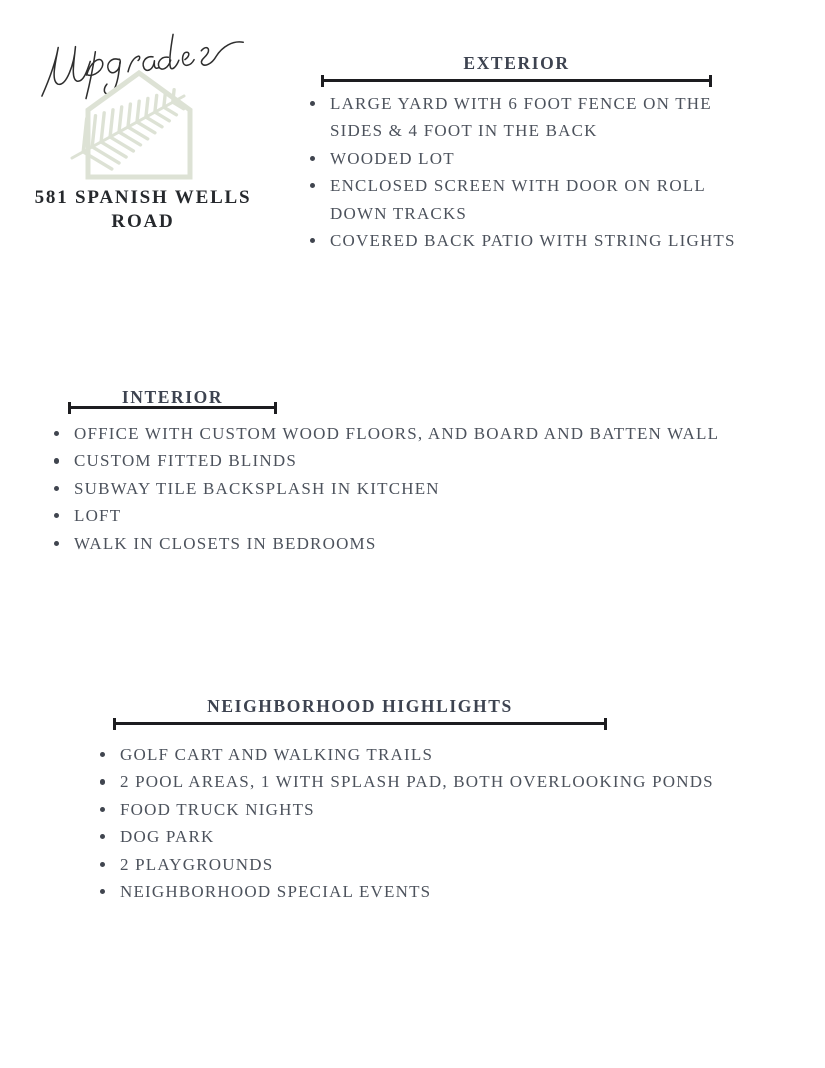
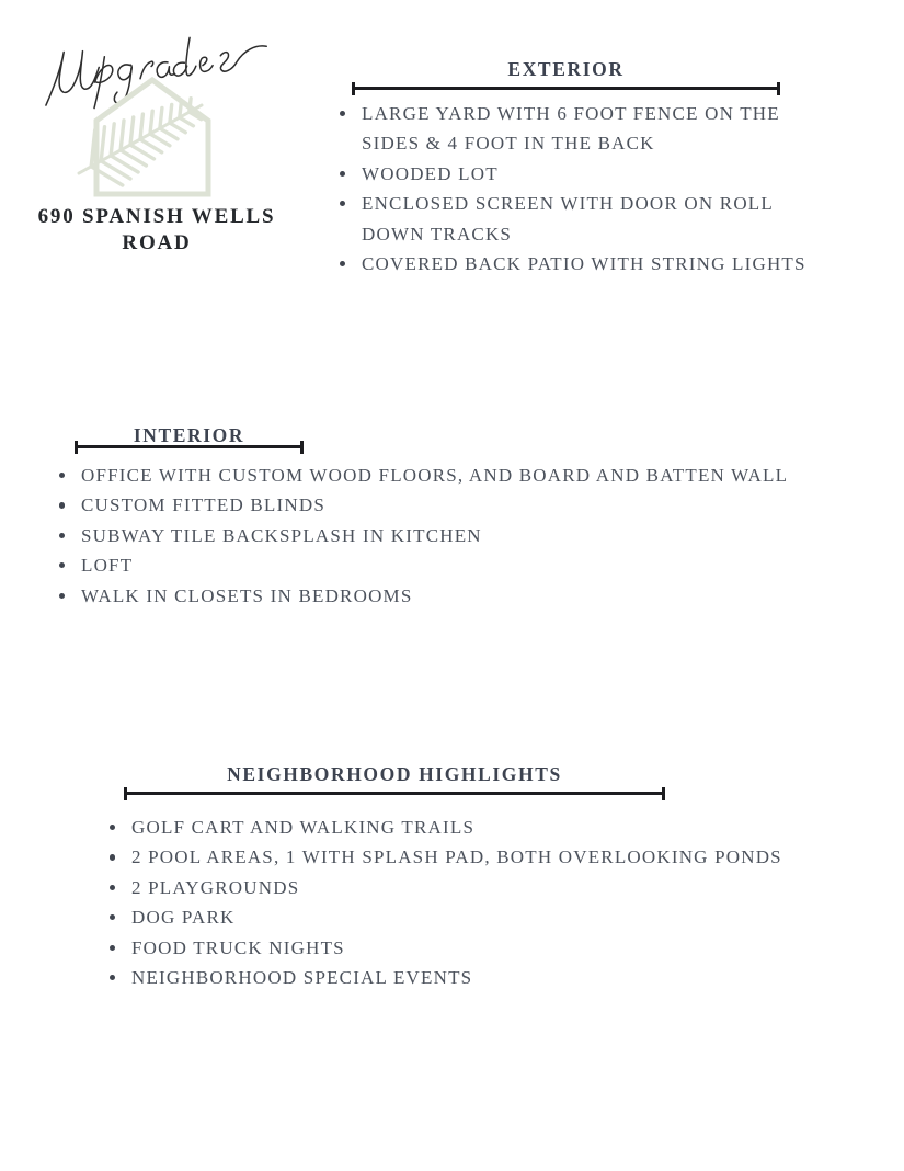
- 581 SPANISH WELLS ROAD
+ 690 SPANISH WELLS ROAD
  EXTERIOR
  LARGE YARD WITH 6 FOOT FENCE ON THE
  SIDES & 4 FOOT IN THE BACK
  WOODED LOT
  ENCLOSED SCREEN WITH DOOR ON ROLL
  DOWN TRACKS
  COVERED BACK PATIO WITH STRING LIGHTS
  INTERIOR
  OFFICE WITH CUSTOM WOOD FLOORS, AND BOARD AND BATTEN WALL
  CUSTOM FITTED BLINDS
  SUBWAY TILE BACKSPLASH IN KITCHEN
  LOFT
  WALK IN CLOSETS IN BEDROOMS
  NEIGHBORHOOD HIGHLIGHTS
  GOLF CART AND WALKING TRAILS
  2 POOL AREAS, 1 WITH SPLASH PAD, BOTH OVERLOOKING PONDS
- FOOD TRUCK NIGHTS
+ 2 PLAYGROUNDS
  DOG PARK
- 2 PLAYGROUNDS
+ FOOD TRUCK NIGHTS
  NEIGHBORHOOD SPECIAL EVENTS
